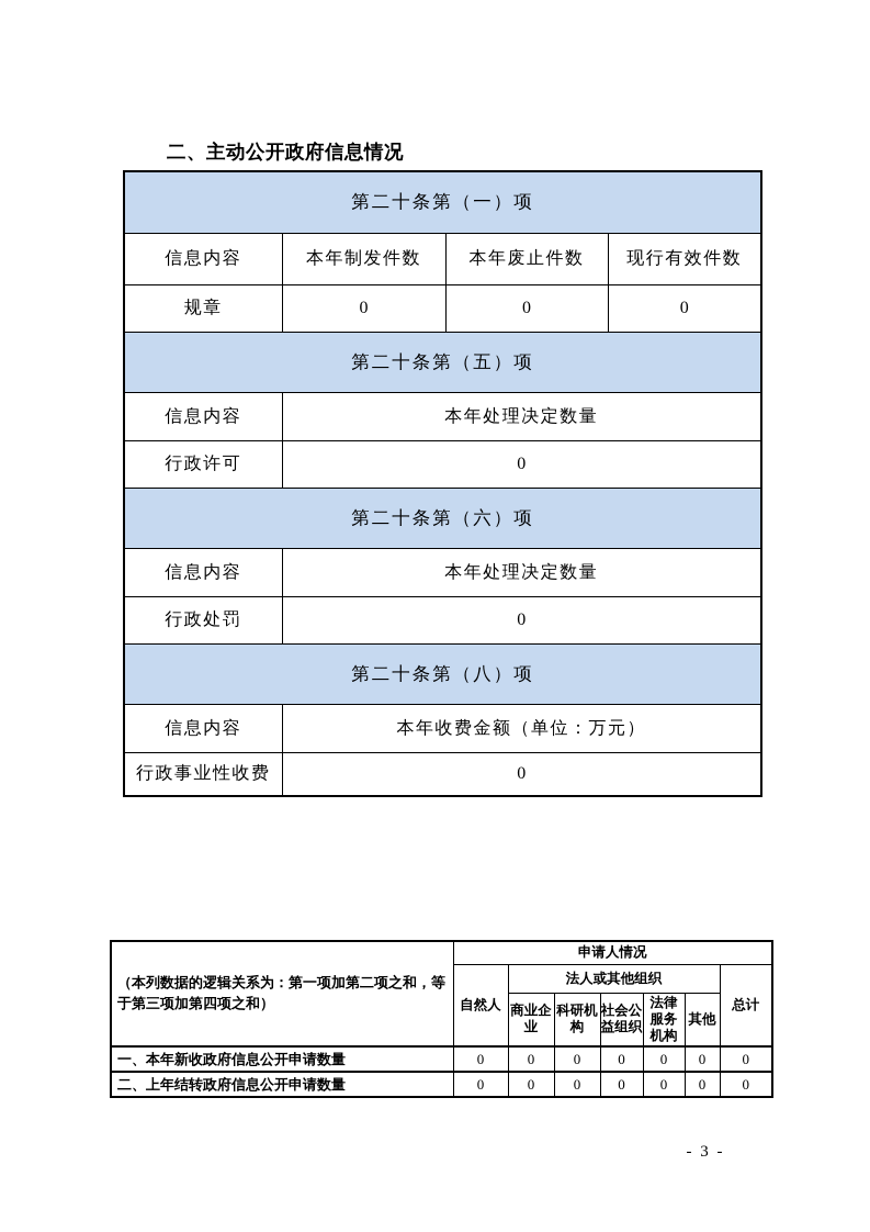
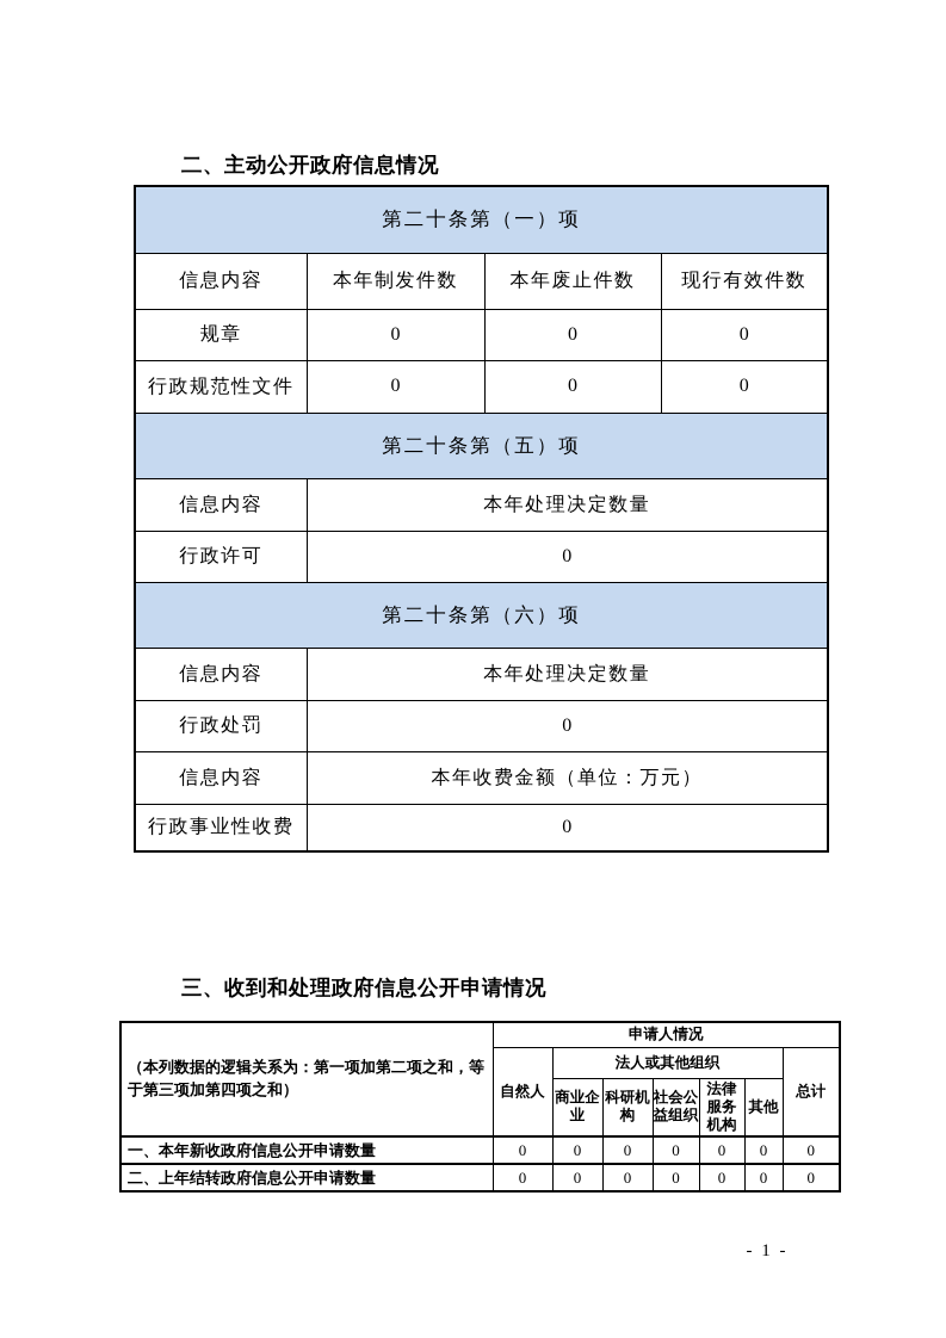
  二、主动公开政府信息情况
  第二十条第（一）项
  信息内容	本年制发件数	本年废止件数	现行有效件数
  规章	0	0	0
+ 行政规范性文件	0	0	0
  第二十条第（五）项
  信息内容	本年处理决定数量
  行政许可	0
  第二十条第（六）项
  信息内容	本年处理决定数量
  行政处罚	0
- 第二十条第（八）项
  信息内容	本年收费金额（单位：万元）
  行政事业性收费	0
+ 三、收到和处理政府信息公开申请情况
  （本列数据的逻辑关系为：第一项加第二项之和，等于第三项加第四项之和）	申请人情况
  自然人	法人或其他组织	总计
  商业企业	科研机构	社会公益组织	法律服务机构	其他
  一、本年新收政府信息公开申请数量	0	0	0	0	0	0	0
  二、上年结转政府信息公开申请数量	0	0	0	0	0	0	0
- - 3 -
+ - 1 -
